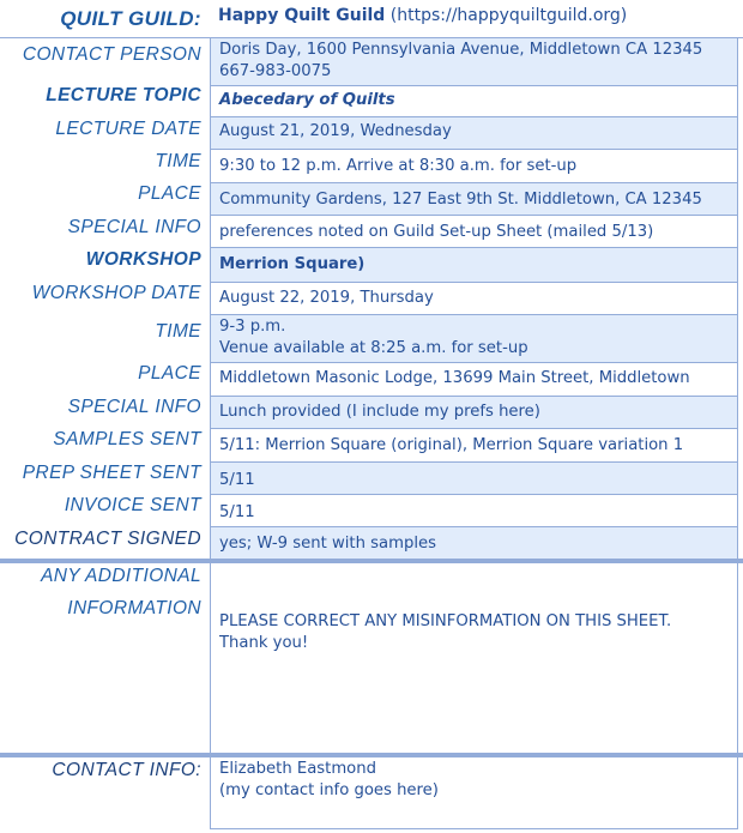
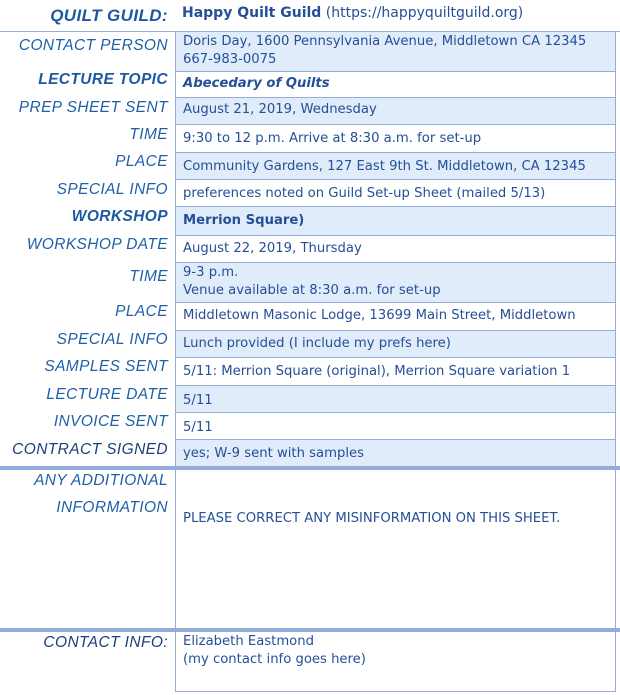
  QUILT GUILD:
  Happy Quilt Guild (https://happyquiltguild.org)
  CONTACT PERSON
  Doris Day, 1600 Pennsylvania Avenue, Middletown CA 12345
  667-983-0075
  LECTURE TOPIC
  Abecedary of Quilts
- LECTURE DATE
+ PREP SHEET SENT
  August 21, 2019, Wednesday
  TIME
  9:30 to 12 p.m. Arrive at 8:30 a.m. for set-up
  PLACE
  Community Gardens, 127 East 9th St. Middletown, CA 12345
  SPECIAL INFO
  preferences noted on Guild Set-up Sheet (mailed 5/13)
  WORKSHOP
  Merrion Square)
  WORKSHOP DATE
  August 22, 2019, Thursday
  TIME
  9-3 p.m.
- Venue available at 8:25 a.m. for set-up
+ Venue available at 8:30 a.m. for set-up
  PLACE
  Middletown Masonic Lodge, 13699 Main Street, Middletown
  SPECIAL INFO
  Lunch provided (I include my prefs here)
  SAMPLES SENT
  5/11: Merrion Square (original), Merrion Square variation 1
- PREP SHEET SENT
+ LECTURE DATE
  5/11
  INVOICE SENT
  5/11
  CONTRACT SIGNED
  yes; W-9 sent with samples
  ANY ADDITIONAL
  INFORMATION
  PLEASE CORRECT ANY MISINFORMATION ON THIS SHEET.
- Thank you!
  CONTACT INFO:
  Elizabeth Eastmond
  (my contact info goes here)
